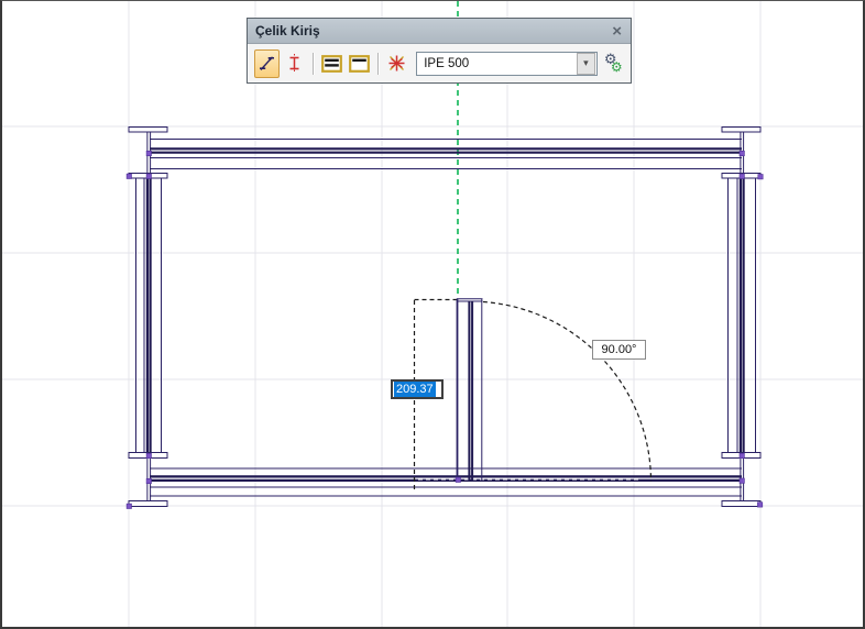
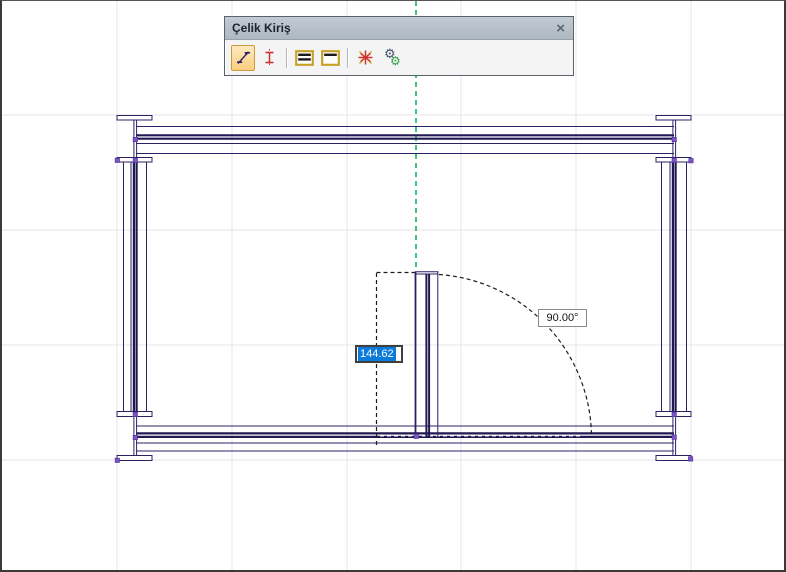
- 209.37
+ 144.62
  90.00°
  Çelik Kiriş
  ×
- IPE 500
- ▾
  ⚙
  ⚙
